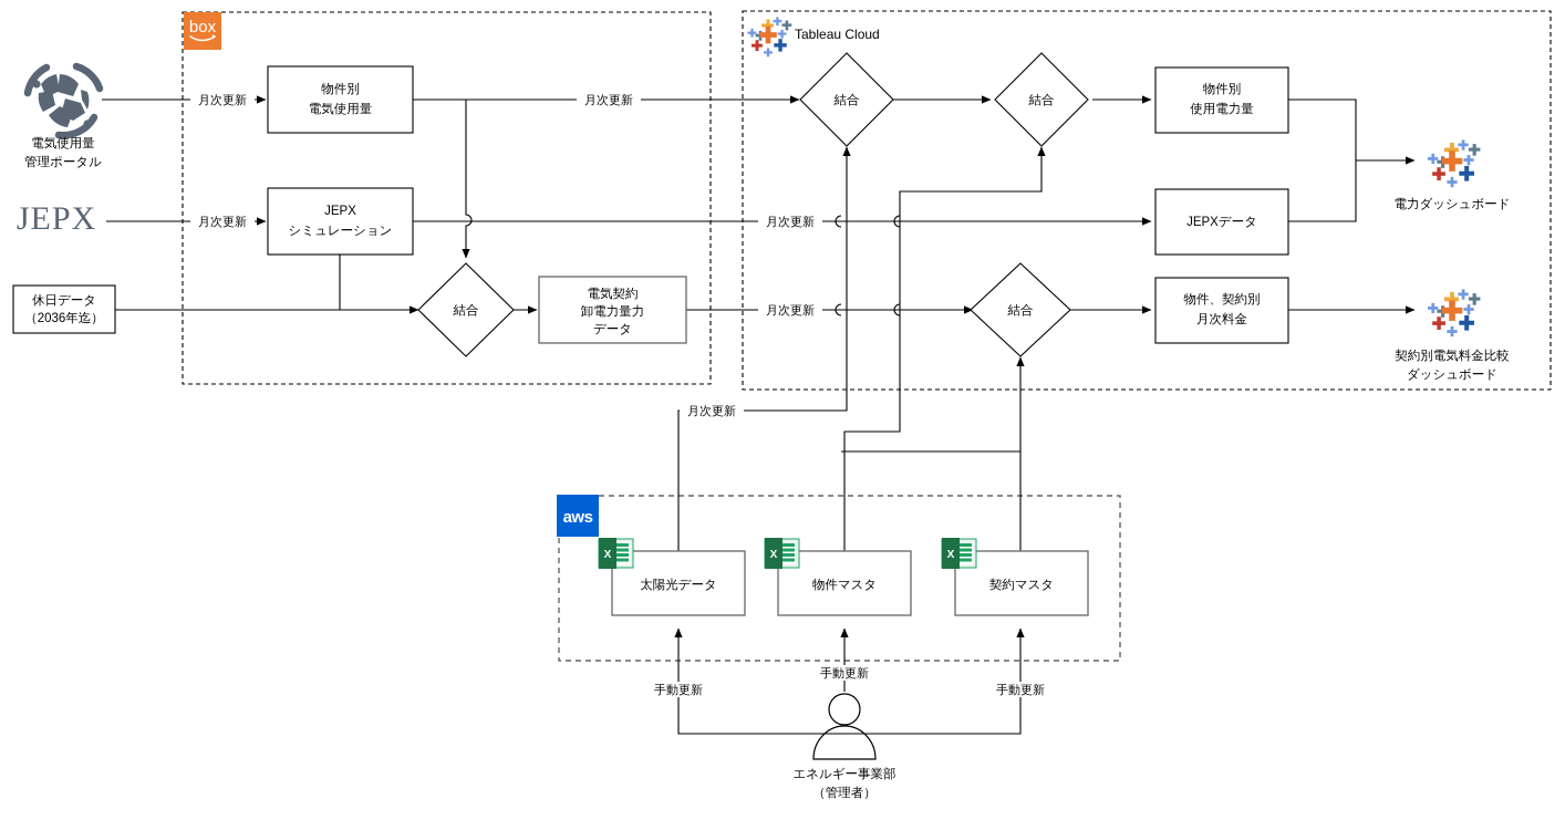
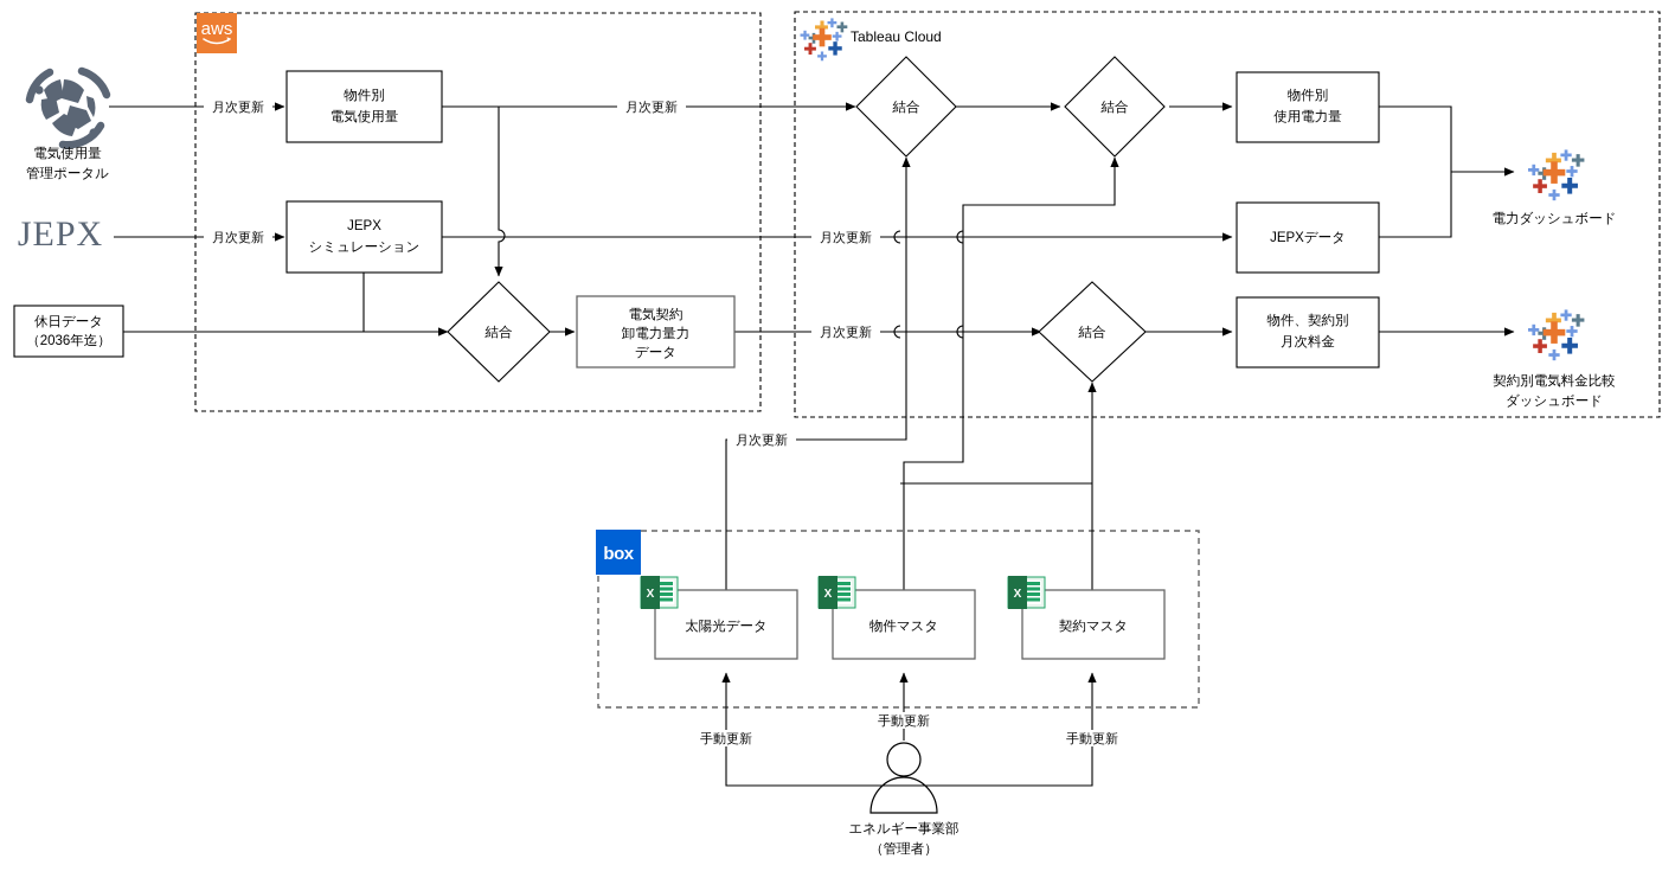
  物件別
  電気使用量
  JEPX
  シミュレーション
  結合
  電気契約
  卸電力量力
  データ
  結合
  結合
  結合
  物件別
  使用電力量
  JEPXデータ
  物件、契約別
  月次料金
  太陽光データ
  物件マスタ
  契約マスタ
  休日データ
  （2036年迄）
  JEPX
  電気使用量
  管理ポータル
- box
+ aws
  Tableau Cloud
- aws
+ box
  X
  X
  X
  電力ダッシュボード
  契約別電気料金比較
  ダッシュボード
  エネルギー事業部
  （管理者）
  月次更新
  月次更新
  月次更新
  月次更新
  月次更新
  月次更新
  手動更新
  手動更新
  手動更新
